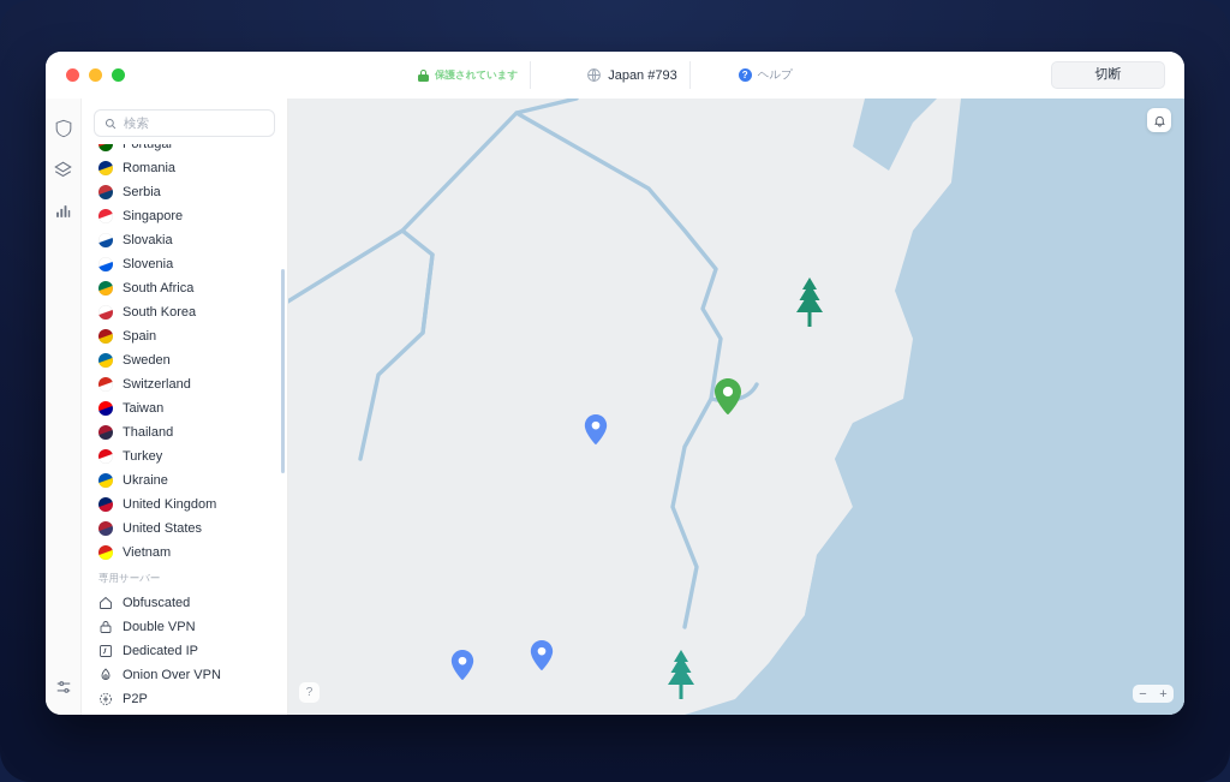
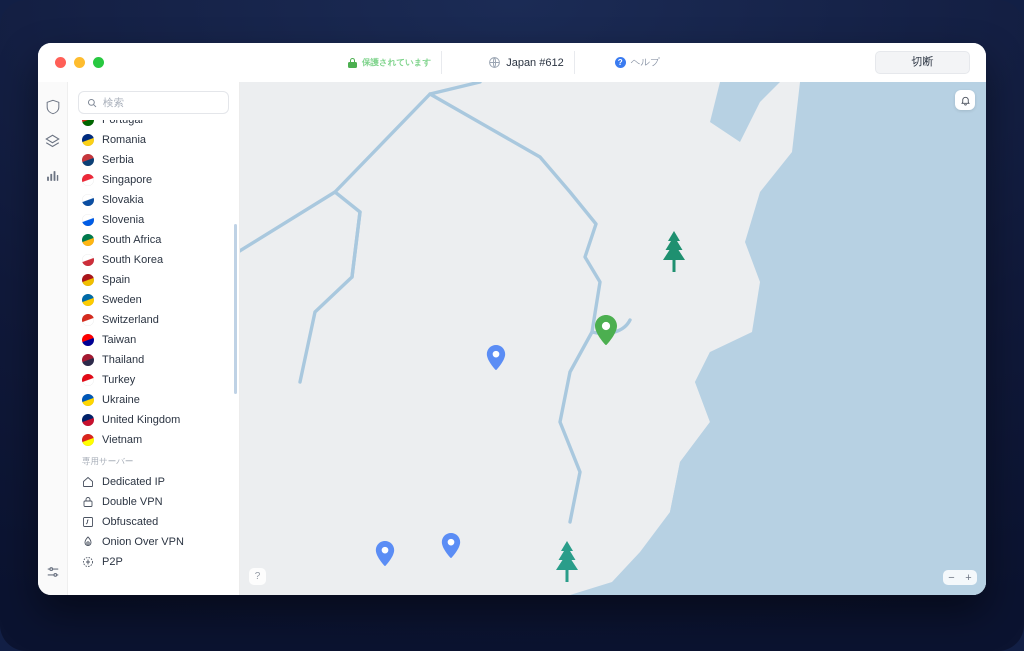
  保護されています
- Japan #793
+ Japan #612
  ?
  ヘルプ
  切断
  検索
  Portugal
  Romania
  Serbia
  Singapore
  Slovakia
  Slovenia
  South Africa
  South Korea
  Spain
  Sweden
  Switzerland
  Taiwan
  Thailand
  Turkey
  Ukraine
  United Kingdom
- United States
  Vietnam
  専用サーバー
- Obfuscated
+ Dedicated IP
  Double VPN
- Dedicated IP
+ Obfuscated
  Onion Over VPN
  P2P
  ?
  −
  +
